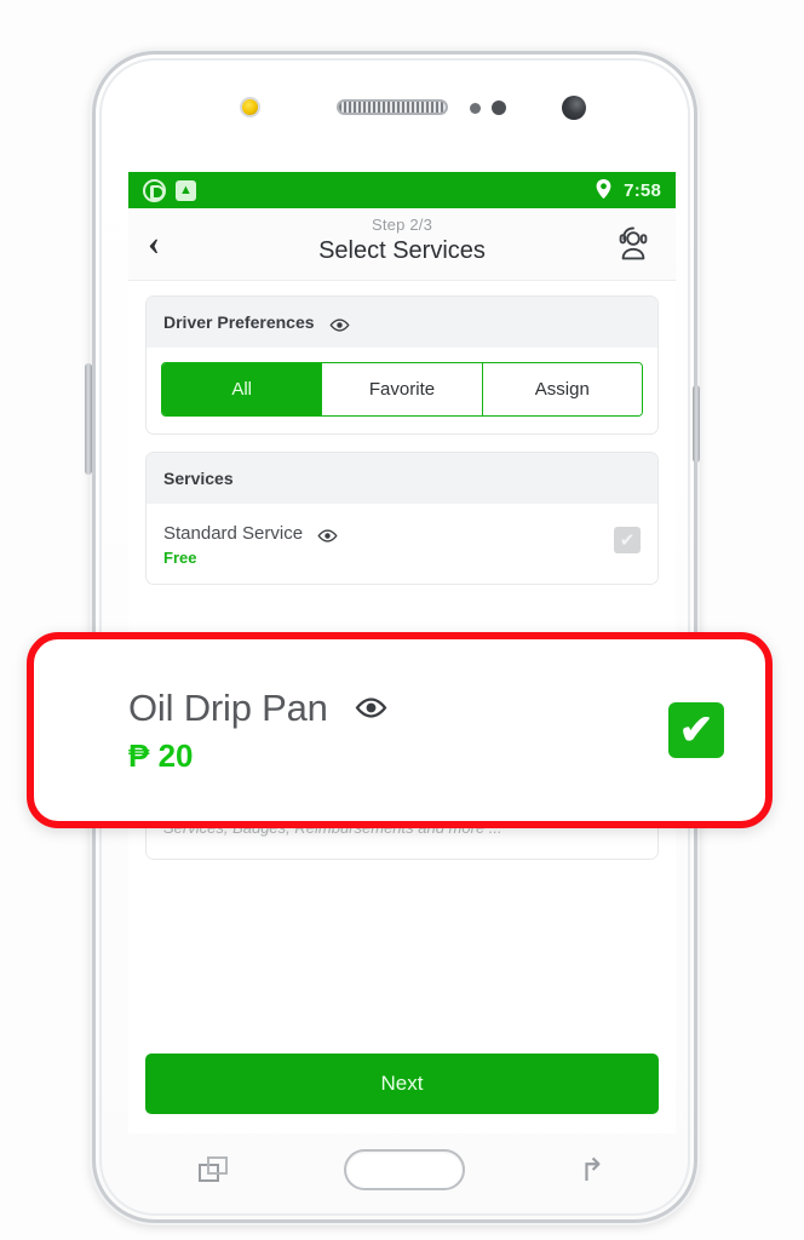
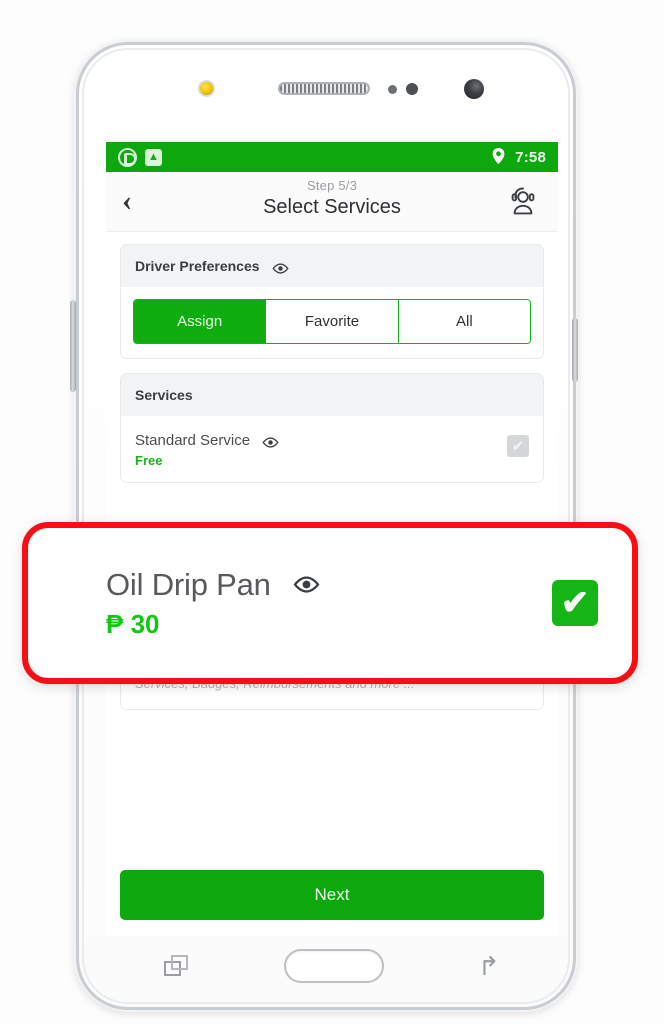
  ▲
  7:58
  ‹
- Step 2/3
+ Step 5/3
  Select Services
  Driver Preferences
- All
+ Assign
  Favorite
- Assign
+ All
  Services
  Standard Service
  Free
  Next
  Oil Drip Pan
- ₱ 20
+ ₱ 30
  ✔
